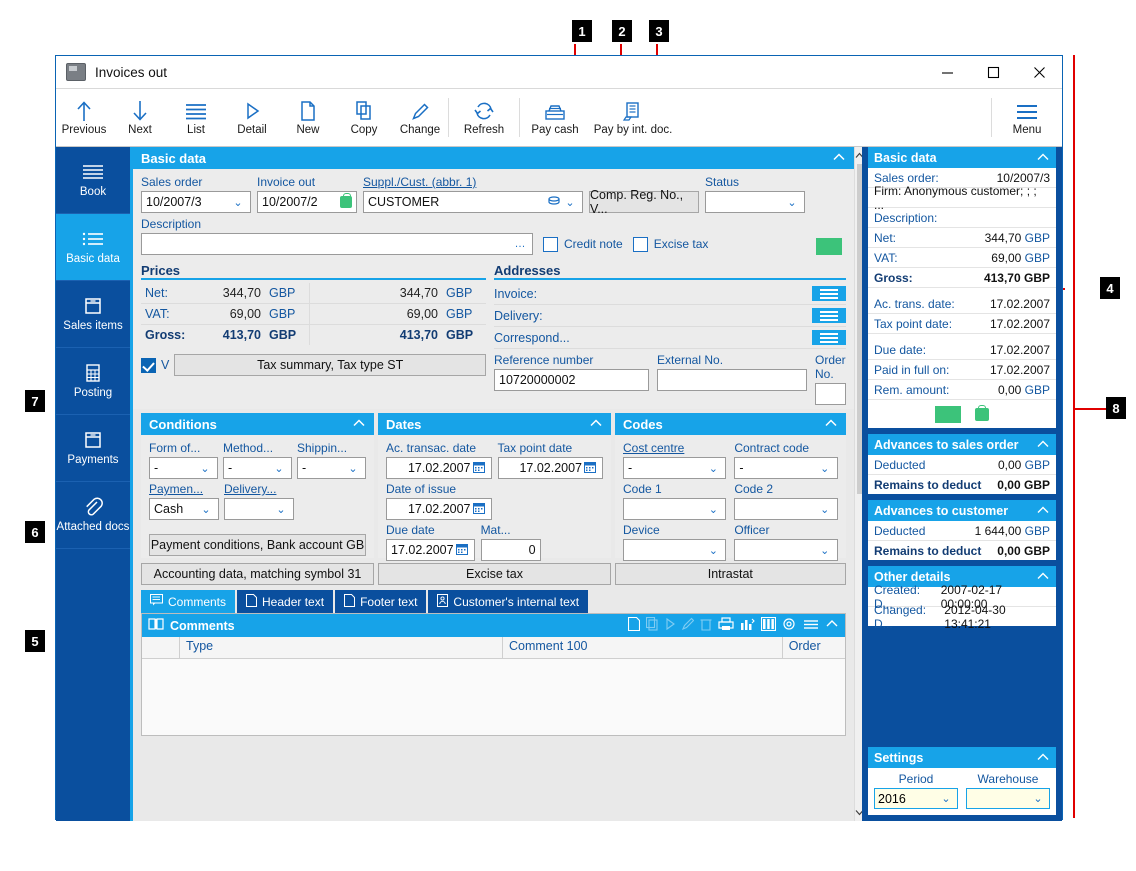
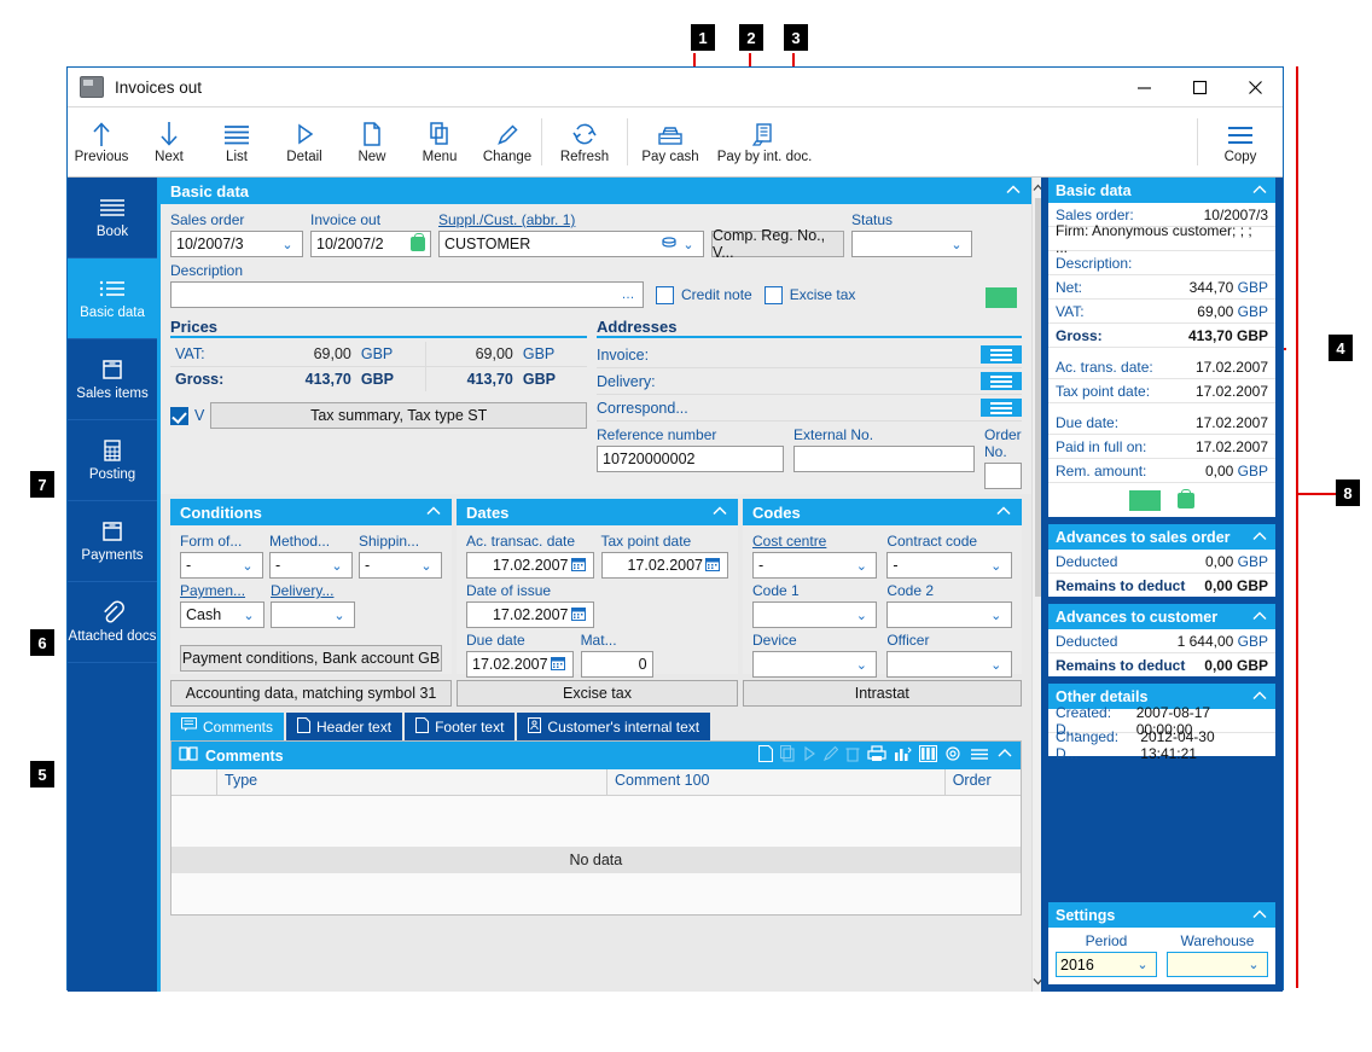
  1
  2
  3
  4
  8
  5
  6
  7
  Invoices out
  Previous
  Next
  List
  Detail
  New
- Copy
+ Menu
  Change
  Refresh
  Pay cash
  Pay by int. doc.
- Menu
+ Copy
  Book
  Basic data
  Sales items
  Posting
  Payments
  Attached docs
  Basic data
  Sales order
  10/2007/3
  ⌄
  Invoice out
  10/2007/2
  Suppl./Cust. (abbr. 1)
  CUSTOMER
  ⌄
  Comp. Reg. No., V...
  Status
  ⌄
  Description
  …
  Credit note
  Excise tax
  Prices
- Net:	344,70	GBP	344,70	GBP
  VAT:	69,00	GBP	69,00	GBP
  Gross:	413,70	GBP	413,70	GBP
  V
  Tax summary, Tax type ST
  Addresses
  Invoice:
  Delivery:
  Correspond...
  Reference number
  10720000002
  External No.
  Order No.
  Conditions
  Form of...
  -
  ⌄
  Method...
  -
  ⌄
  Shippin...
  -
  ⌄
  Paymen...
  Cash
  ⌄
  Delivery...
  ⌄
  Payment conditions, Bank account GB
  Dates
  Ac. transac. date
  17.02.2007
  Tax point date
  17.02.2007
  Date of issue
  17.02.2007
  Due date
  17.02.2007
  Mat...
  0
  Codes
  Cost centre
  -
  ⌄
  Contract code
  -
  ⌄
  Code 1
  ⌄
  Code 2
  ⌄
  Device
  ⌄
  Officer
  ⌄
  Accounting data, matching symbol 31
  Excise tax
  Intrastat
  Comments
  Header text
  Footer text
  Customer's internal text
  Comments
  Type
  Comment 100
  Order
+ No data
  Basic data
  Sales order:
  10/2007/3
  Firm: Anonymous customer; ; ; ...
  Description:
  Net:
  344,70 GBP
  VAT:
  69,00 GBP
  Gross:
  413,70 GBP
  Ac. trans. date:
  17.02.2007
  Tax point date:
  17.02.2007
  Due date:
  17.02.2007
  Paid in full on:
  17.02.2007
  Rem. amount:
  0,00 GBP
  Advances to sales order
  Deducted
  0,00 GBP
  Remains to deduct
  0,00 GBP
  Advances to customer
  Deducted
  1 644,00 GBP
  Remains to deduct
  0,00 GBP
  Other details
  Created: D...
- 2007-02-17 00:00:00
+ 2007-08-17 00:00:00
  Changed: D...
  2012-04-30 13:41:21
  Settings
  Period
  2016
  ⌄
  Warehouse
  ⌄
